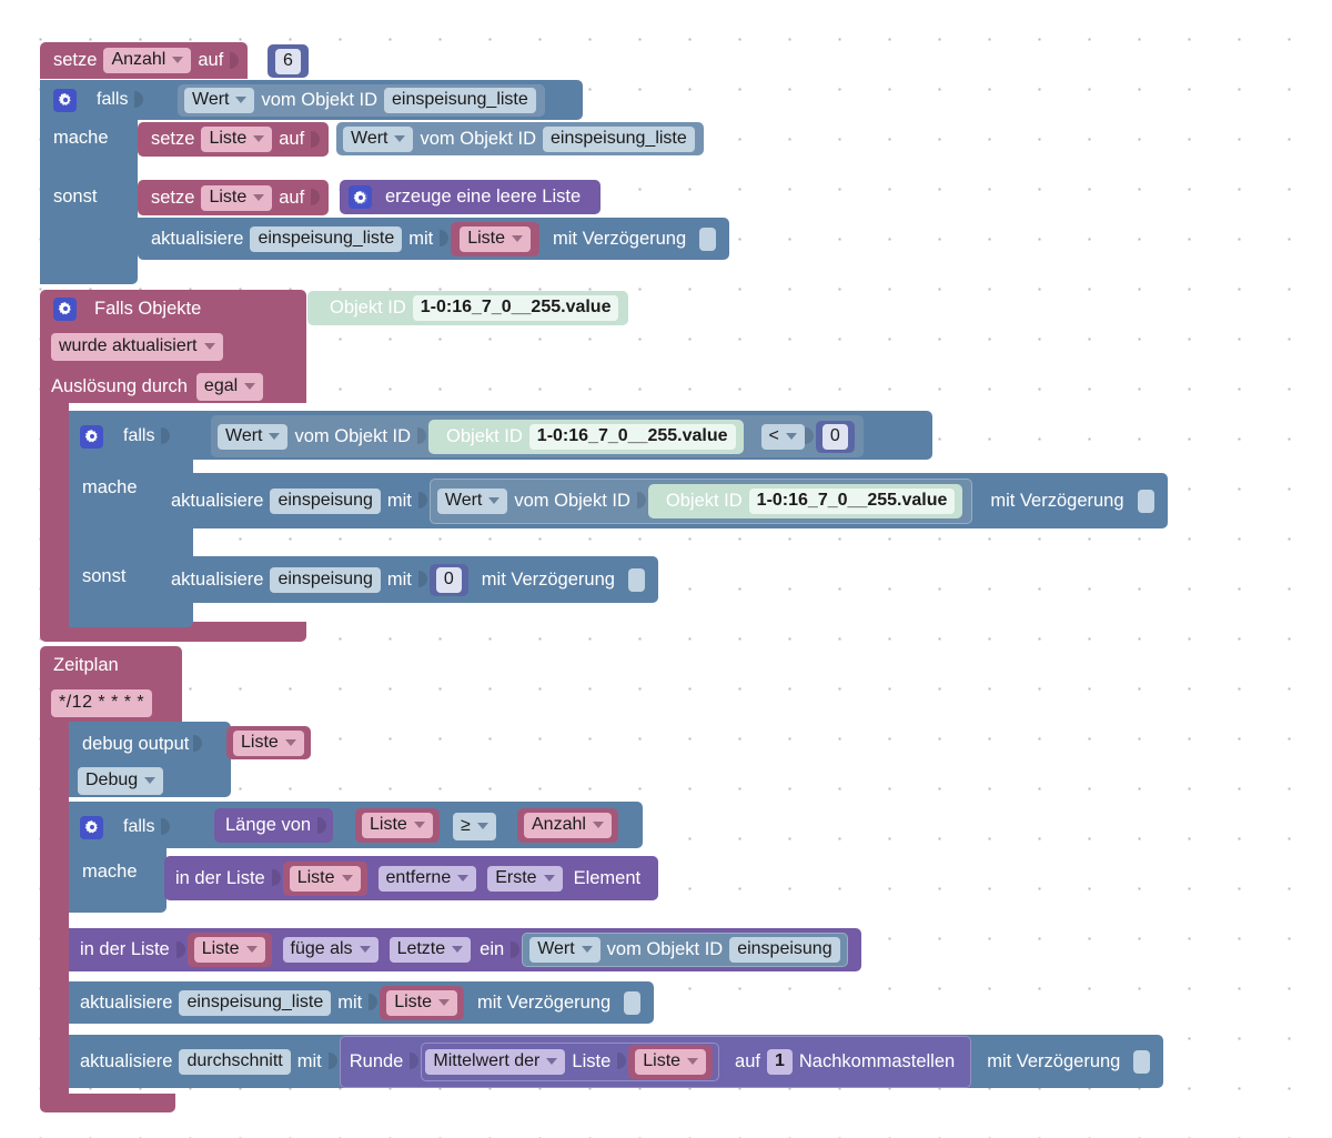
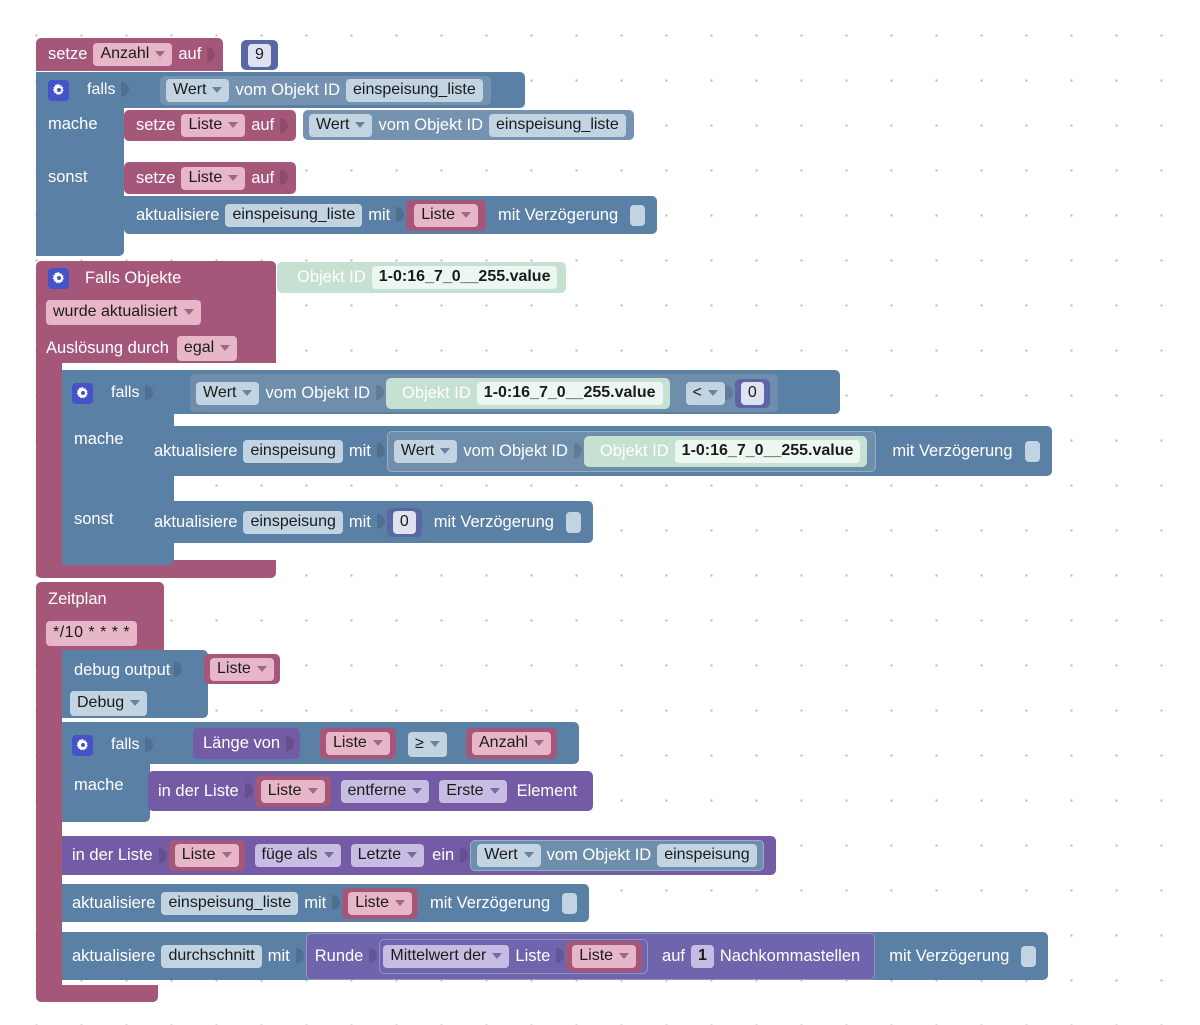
  setze
  Anzahl
  auf
- 6
+ 9
  falls
  Wert
  vom Objekt ID
  einspeisung_liste
  mache
  setze
  Liste
  auf
  Wert
  vom Objekt ID
  einspeisung_liste
  sonst
  setze
  Liste
  auf
- erzeuge eine leere Liste
  aktualisiere
  einspeisung_liste
  mit
  Liste
  mit Verzögerung
  Falls Objekte
  Objekt ID
  1-0:16_7_0__255.value
  wurde aktualisiert
  Auslösung durch
  egal
  falls
  Wert
  vom Objekt ID
  Objekt ID
  1-0:16_7_0__255.value
  <
  0
  mache
  aktualisiere
  einspeisung
  mit
  Wert
  vom Objekt ID
  Objekt ID
  1-0:16_7_0__255.value
  mit Verzögerung
  sonst
  aktualisiere
  einspeisung
  mit
  0
  mit Verzögerung
  Zeitplan
- */12 * * * *
+ */10 * * * *
  debug output
  Liste
  Debug
  falls
  Länge von
  Liste
  ≥
  Anzahl
  mache
  in der Liste
  Liste
  entferne
  Erste
  Element
  in der Liste
  Liste
  füge als
  Letzte
  ein
  Wert
  vom Objekt ID
  einspeisung
  aktualisiere
  einspeisung_liste
  mit
  Liste
  mit Verzögerung
  aktualisiere
  durchschnitt
  mit
  Runde
  Mittelwert der
  Liste
  Liste
  auf
  1
  Nachkommastellen
  mit Verzögerung
